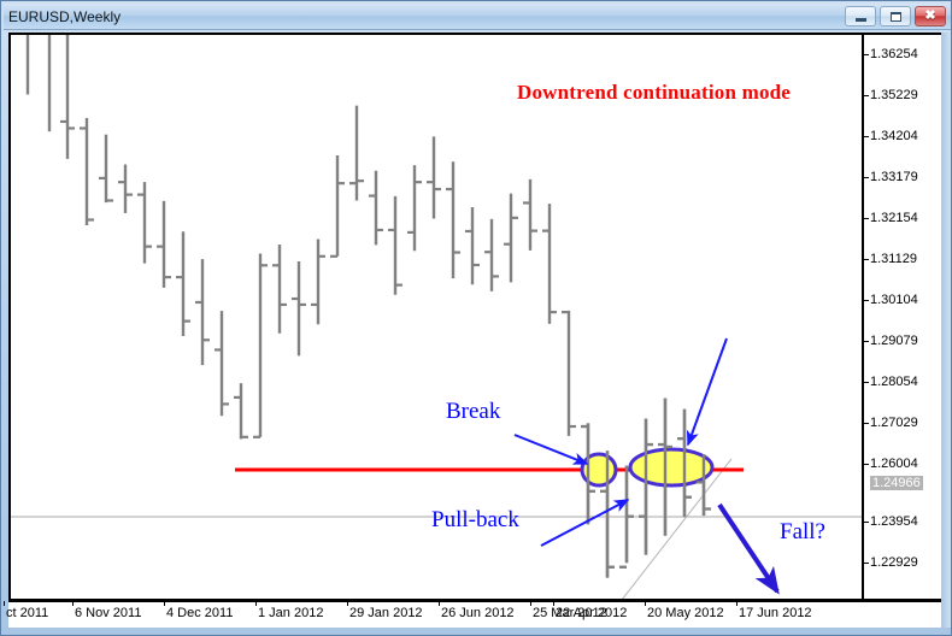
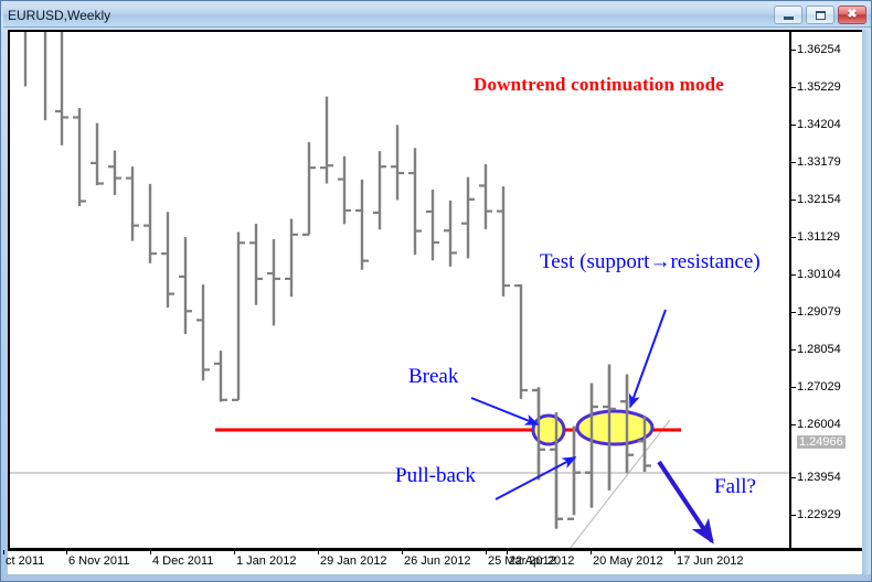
  EURUSD,Weekly
  ✖
  1.36254
  1.35229
  1.34204
  1.33179
  1.32154
  1.31129
  1.30104
  1.29079
  1.28054
  1.27029
  1.26004
  1.24966
  1.23954
  1.22929
  ct 2011
  6 Nov 2011
  4 Dec 2011
  1 Jan 2012
  29 Jan 2012
  26 Jun 2012
  22 Apr 2012
  20 May 2012
  17 Jun 2012
  Downtrend continuation mode
+ Test (support→resistance)
  Break
  Pull-back
  Fall?
